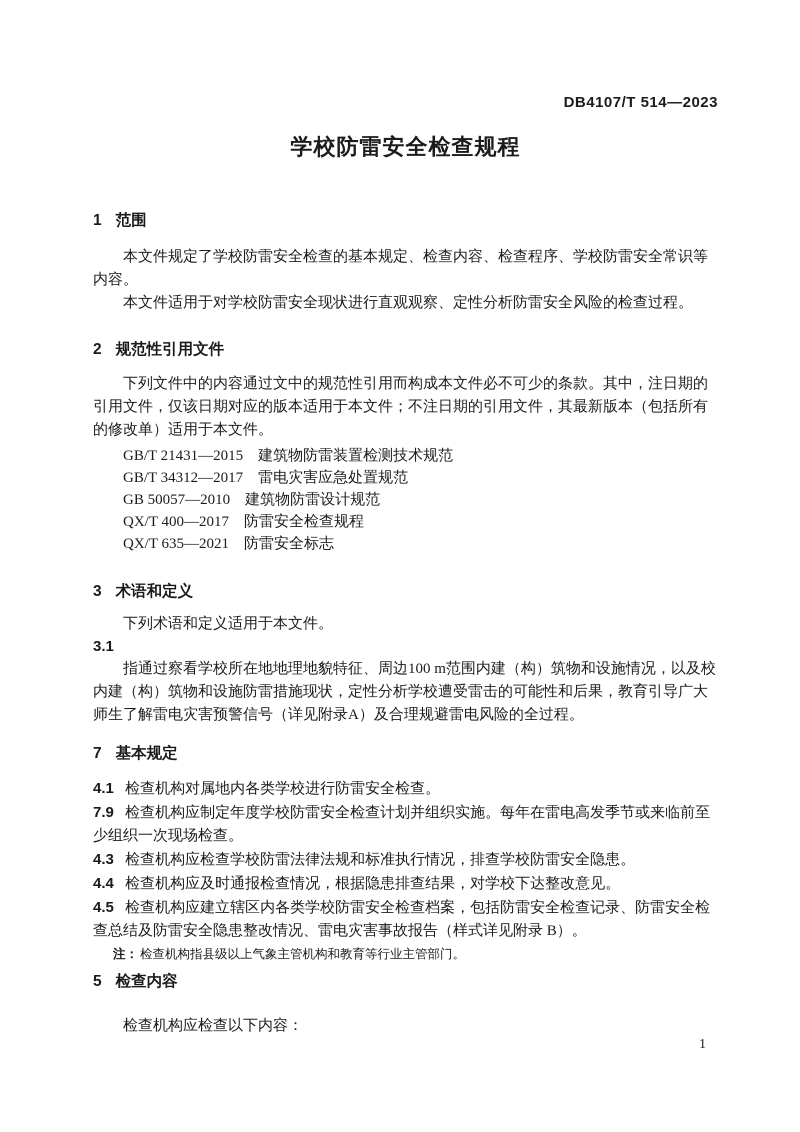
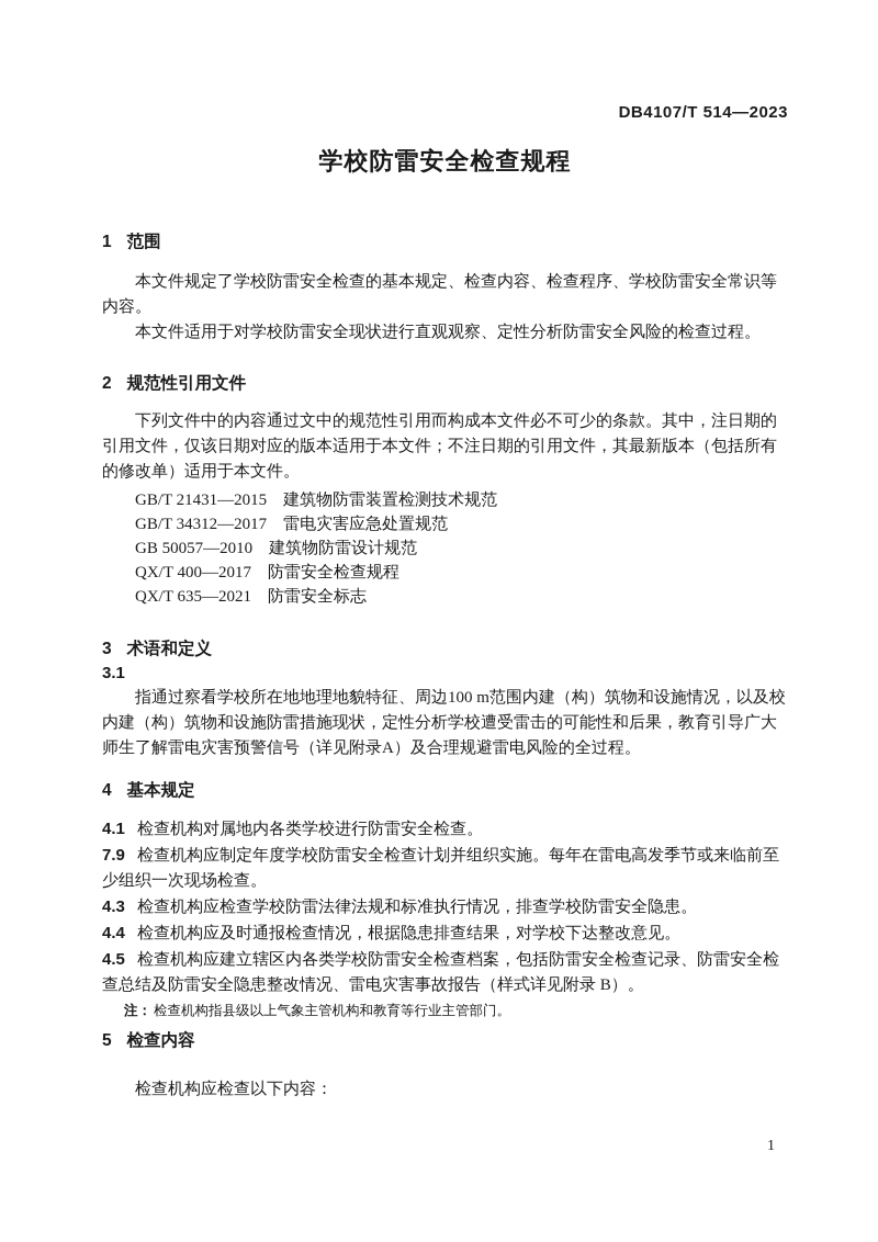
  DB4107/T 514—2023
  学校防雷安全检查规程
  1 范围
  本文件规定了学校防雷安全检查的基本规定、检查内容、检查程序、学校防雷安全常识等内容。
  本文件适用于对学校防雷安全现状进行直观观察、定性分析防雷安全风险的检查过程。
  2 规范性引用文件
  下列文件中的内容通过文中的规范性引用而构成本文件必不可少的条款。其中，注日期的引用文件，仅该日期对应的版本适用于本文件；不注日期的引用文件，其最新版本（包括所有的修改单）适用于本文件。
  GB/T 21431—2015 建筑物防雷装置检测技术规范
  GB/T 34312—2017 雷电灾害应急处置规范
  GB 50057—2010 建筑物防雷设计规范
  QX/T 400—2017 防雷安全检查规程
  QX/T 635—2021 防雷安全标志
  3 术语和定义
- 下列术语和定义适用于本文件。
  3.1
  指通过察看学校所在地地理地貌特征、周边100 m范围内建（构）筑物和设施情况，以及校内建（构）筑物和设施防雷措施现状，定性分析学校遭受雷击的可能性和后果，教育引导广大师生了解雷电灾害预警信号（详见附录A）及合理规避雷电风险的全过程。
- 7 基本规定
+ 4 基本规定
  4.1 检查机构对属地内各类学校进行防雷安全检查。
  7.9 检查机构应制定年度学校防雷安全检查计划并组织实施。每年在雷电高发季节或来临前至少组织一次现场检查。
  4.3 检查机构应检查学校防雷法律法规和标准执行情况，排查学校防雷安全隐患。
  4.4 检查机构应及时通报检查情况，根据隐患排查结果，对学校下达整改意见。
  4.5 检查机构应建立辖区内各类学校防雷安全检查档案，包括防雷安全检查记录、防雷安全检查总结及防雷安全隐患整改情况、雷电灾害事故报告（样式详见附录 B）。
  注： 检查机构指县级以上气象主管机构和教育等行业主管部门。
  5 检查内容
  检查机构应检查以下内容：
  1
